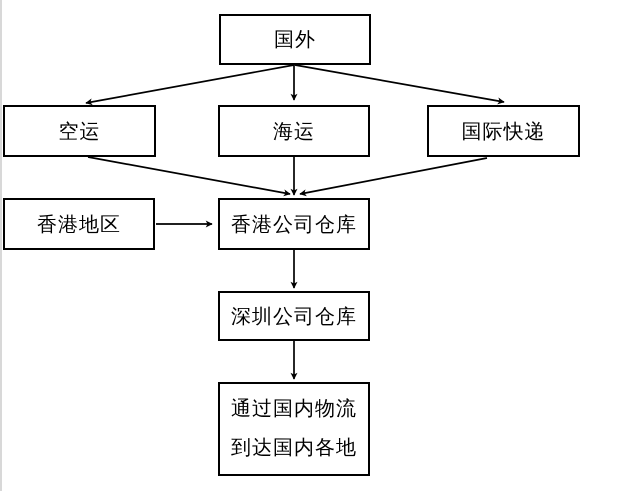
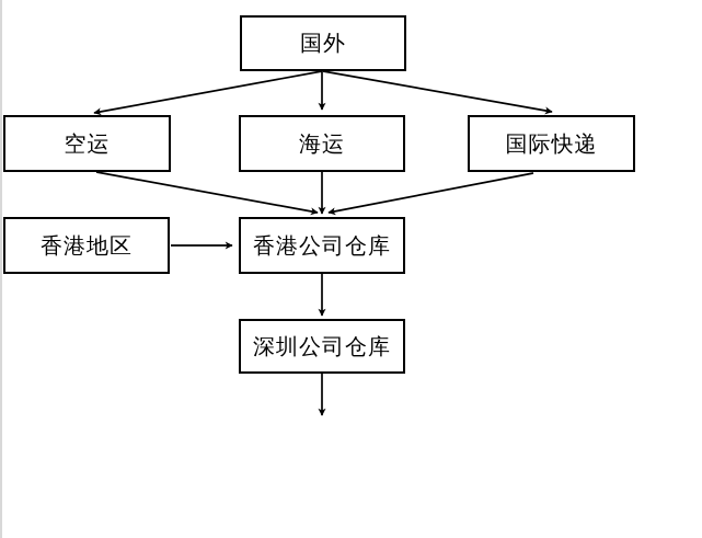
  国外
  空运
  海运
  国际快递
  香港地区
  香港公司仓库
  深圳公司仓库
- 通过国内物流
- 到达国内各地
